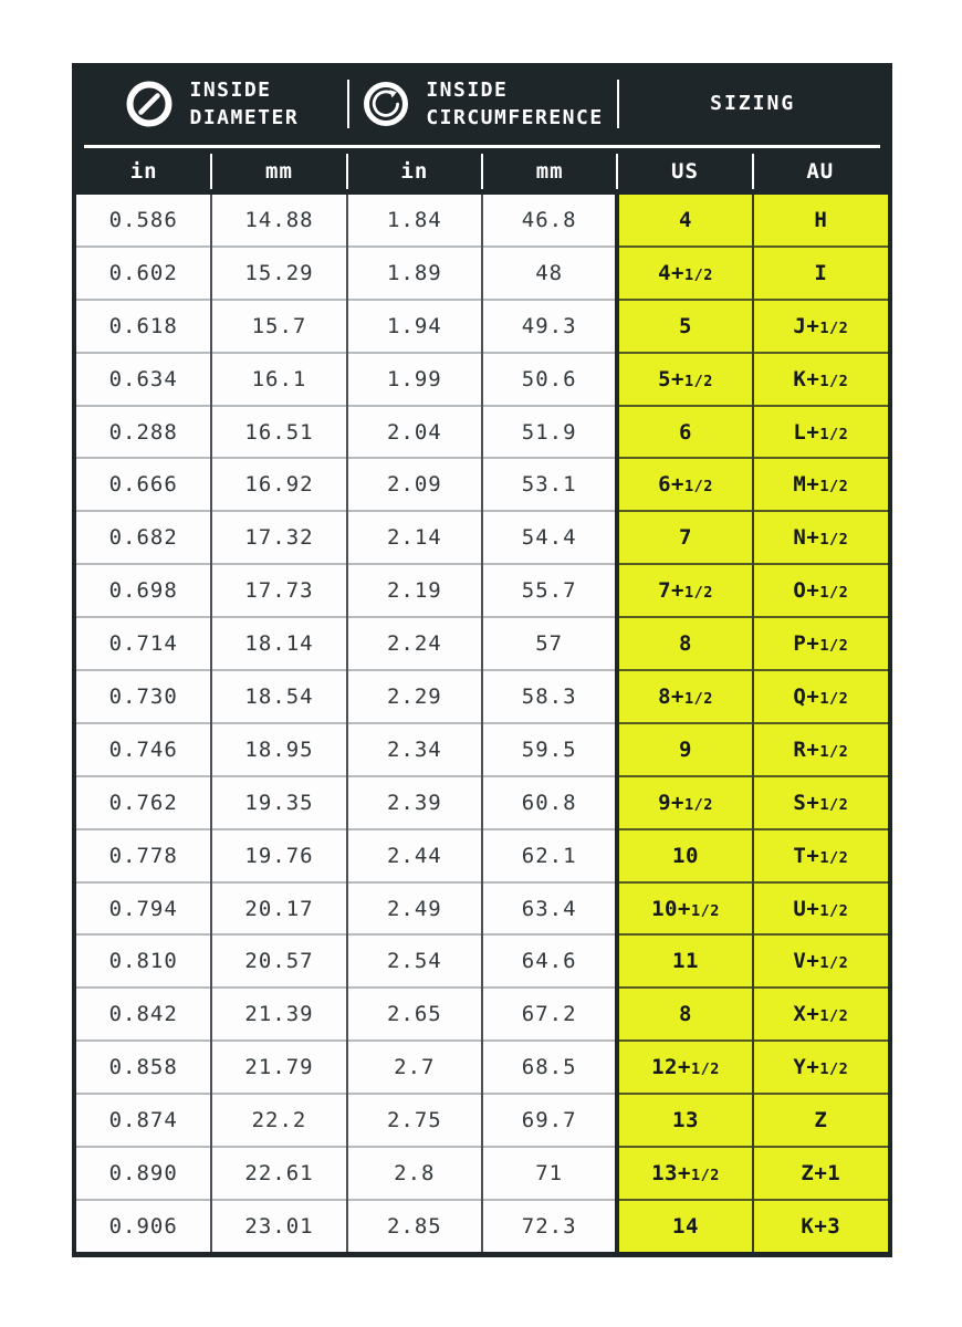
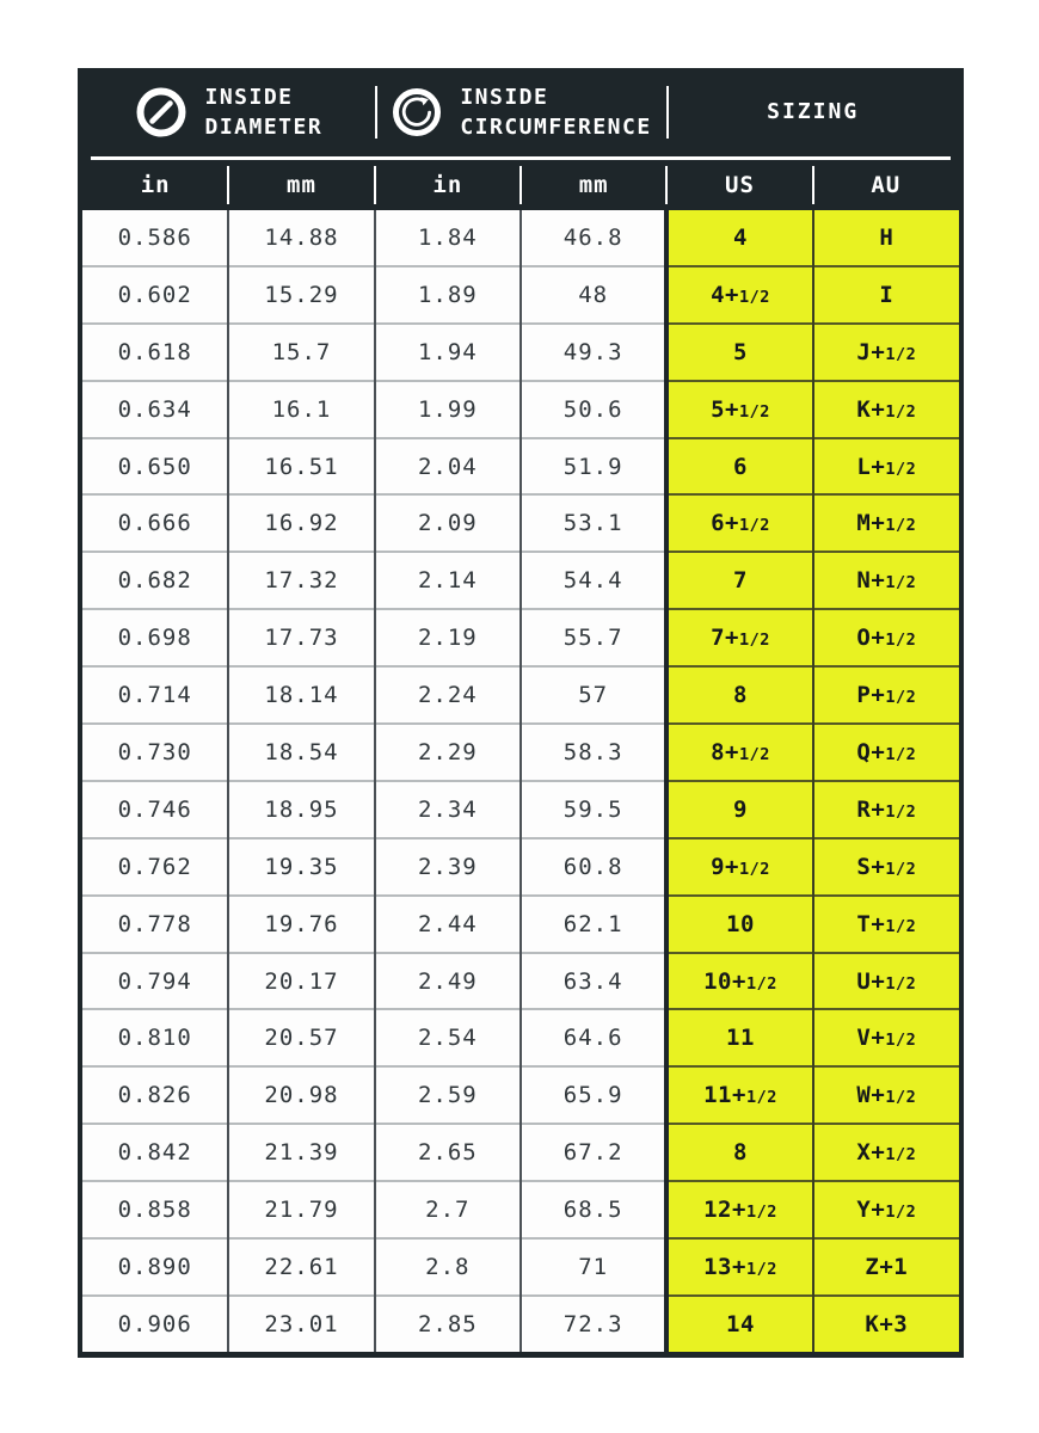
  INSIDE
  DIAMETER
  INSIDE
  CIRCUMFERENCE
  SIZING
  in
  mm
  in
  mm
  US
  AU
  0.586	14.88	1.84	46.8	4	H
  0.602	15.29	1.89	48	4+1/2	I
  0.618	15.7	1.94	49.3	5	J+1/2
  0.634	16.1	1.99	50.6	5+1/2	K+1/2
- 0.288	16.51	2.04	51.9	6	L+1/2
+ 0.650	16.51	2.04	51.9	6	L+1/2
  0.666	16.92	2.09	53.1	6+1/2	M+1/2
  0.682	17.32	2.14	54.4	7	N+1/2
  0.698	17.73	2.19	55.7	7+1/2	O+1/2
  0.714	18.14	2.24	57	8	P+1/2
  0.730	18.54	2.29	58.3	8+1/2	Q+1/2
  0.746	18.95	2.34	59.5	9	R+1/2
  0.762	19.35	2.39	60.8	9+1/2	S+1/2
  0.778	19.76	2.44	62.1	10	T+1/2
  0.794	20.17	2.49	63.4	10+1/2	U+1/2
  0.810	20.57	2.54	64.6	11	V+1/2
+ 0.826	20.98	2.59	65.9	11+1/2	W+1/2
  0.842	21.39	2.65	67.2	8	X+1/2
  0.858	21.79	2.7	68.5	12+1/2	Y+1/2
- 0.874	22.2	2.75	69.7	13	Z
  0.890	22.61	2.8	71	13+1/2	Z+1
  0.906	23.01	2.85	72.3	14	K+3
